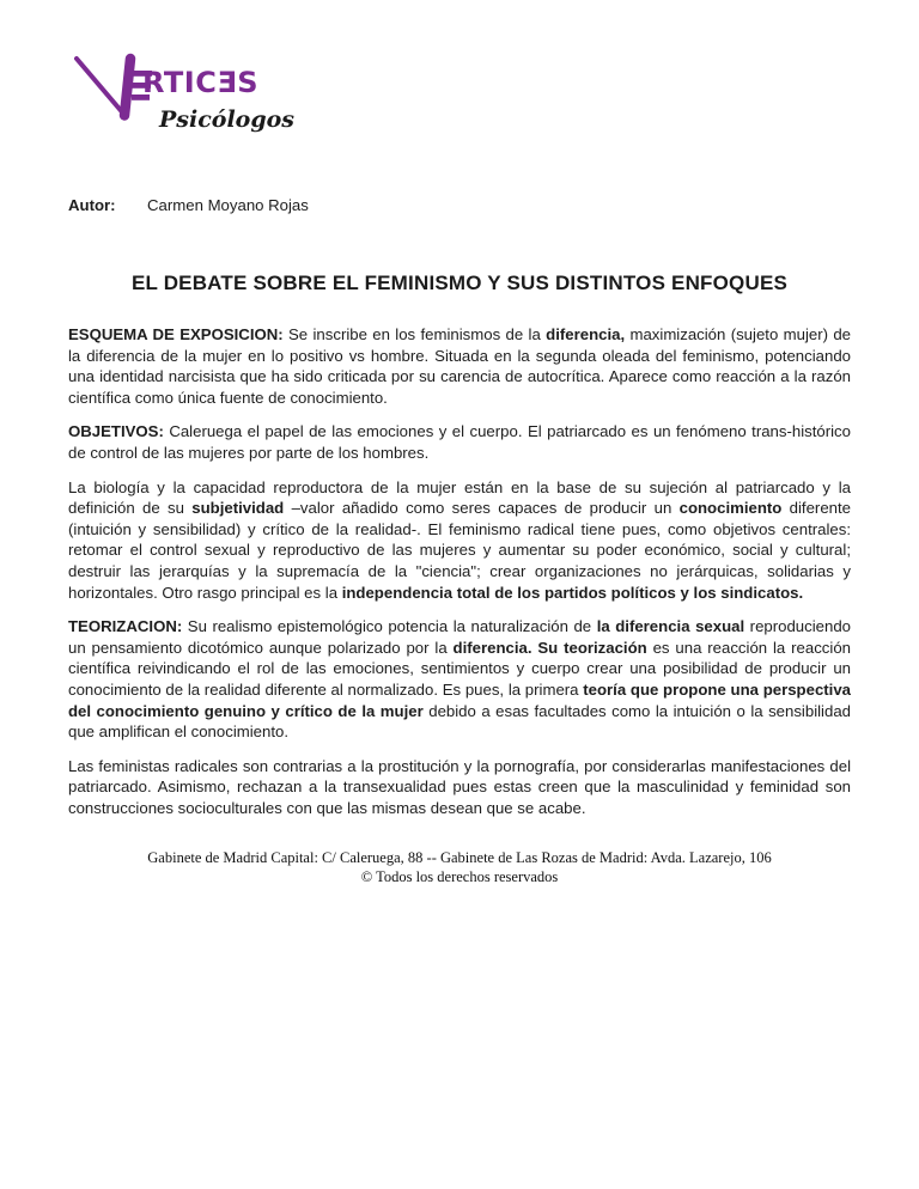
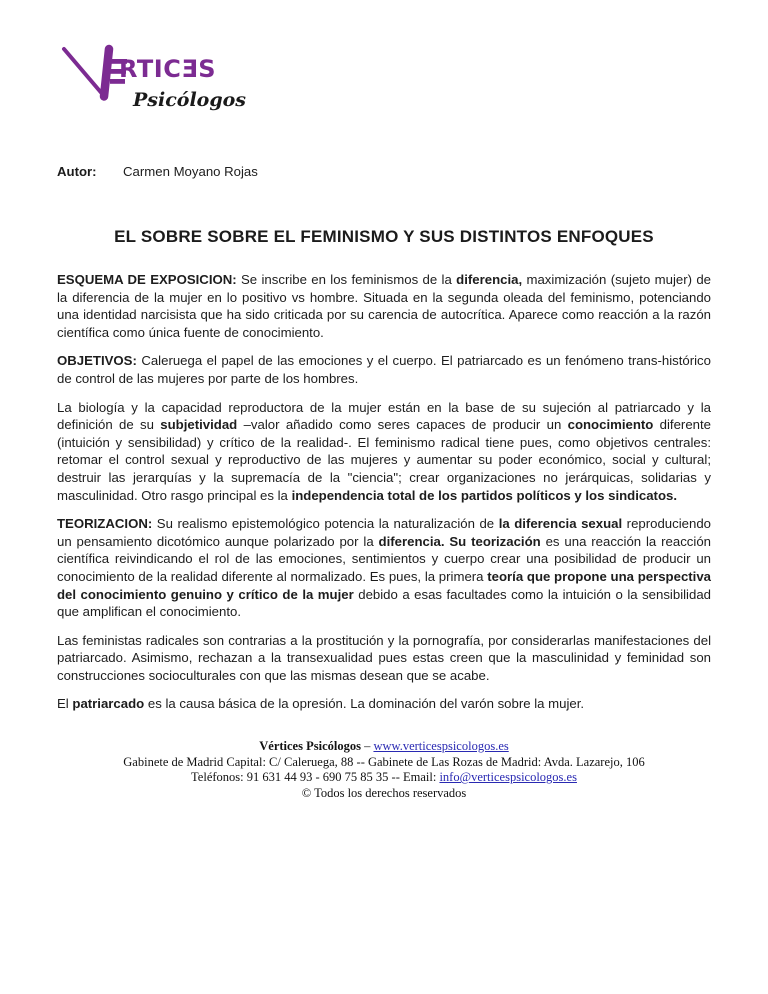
  RTICƎS
  Psicólogos
  Autor: Carmen Moyano Rojas
- EL DEBATE SOBRE EL FEMINISMO Y SUS DISTINTOS ENFOQUES
+ EL SOBRE SOBRE EL FEMINISMO Y SUS DISTINTOS ENFOQUES
  ESQUEMA DE EXPOSICION: Se inscribe en los feminismos de la diferencia, maximización (sujeto mujer) de la diferencia de la mujer en lo positivo vs hombre. Situada en la segunda oleada del feminismo, potenciando una identidad narcisista que ha sido criticada por su carencia de autocrítica. Aparece como reacción a la razón científica como única fuente de conocimiento.
  OBJETIVOS: Caleruega el papel de las emociones y el cuerpo. El patriarcado es un fenómeno trans-histórico de control de las mujeres por parte de los hombres.
- La biología y la capacidad reproductora de la mujer están en la base de su sujeción al patriarcado y la definición de su subjetividad –valor añadido como seres capaces de producir un conocimiento diferente (intuición y sensibilidad) y crítico de la realidad-. El feminismo radical tiene pues, como objetivos centrales: retomar el control sexual y reproductivo de las mujeres y aumentar su poder económico, social y cultural; destruir las jerarquías y la supremacía de la "ciencia"; crear organizaciones no jerárquicas, solidarias y horizontales. Otro rasgo principal es la independencia total de los partidos políticos y los sindicatos.
+ La biología y la capacidad reproductora de la mujer están en la base de su sujeción al patriarcado y la definición de su subjetividad –valor añadido como seres capaces de producir un conocimiento diferente (intuición y sensibilidad) y crítico de la realidad-. El feminismo radical tiene pues, como objetivos centrales: retomar el control sexual y reproductivo de las mujeres y aumentar su poder económico, social y cultural; destruir las jerarquías y la supremacía de la "ciencia"; crear organizaciones no jerárquicas, solidarias y masculinidad. Otro rasgo principal es la independencia total de los partidos políticos y los sindicatos.
  TEORIZACION: Su realismo epistemológico potencia la naturalización de la diferencia sexual reproduciendo un pensamiento dicotómico aunque polarizado por la diferencia. Su teorización es una reacción la reacción científica reivindicando el rol de las emociones, sentimientos y cuerpo crear una posibilidad de producir un conocimiento de la realidad diferente al normalizado. Es pues, la primera teoría que propone una perspectiva del conocimiento genuino y crítico de la mujer debido a esas facultades como la intuición o la sensibilidad que amplifican el conocimiento.
  Las feministas radicales son contrarias a la prostitución y la pornografía, por considerarlas manifestaciones del patriarcado. Asimismo, rechazan a la transexualidad pues estas creen que la masculinidad y feminidad son construcciones socioculturales con que las mismas desean que se acabe.
+ El patriarcado es la causa básica de la opresión. La dominación del varón sobre la mujer.
+ Vértices Psicólogos – www.verticespsicologos.es
  Gabinete de Madrid Capital: C/ Caleruega, 88 -- Gabinete de Las Rozas de Madrid: Avda. Lazarejo, 106
+ Teléfonos: 91 631 44 93 - 690 75 85 35 -- Email: info@verticespsicologos.es
  © Todos los derechos reservados
